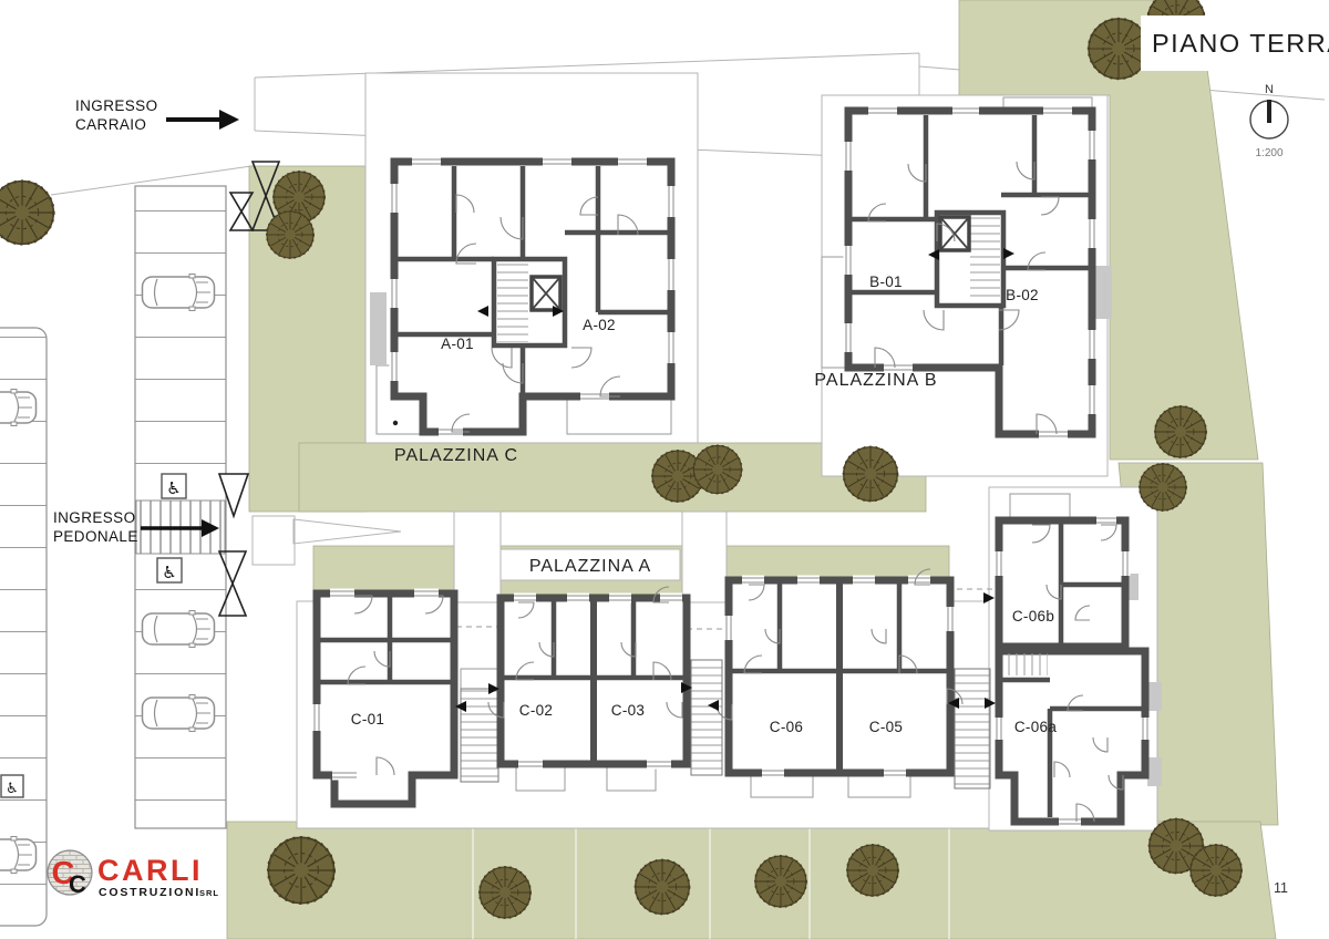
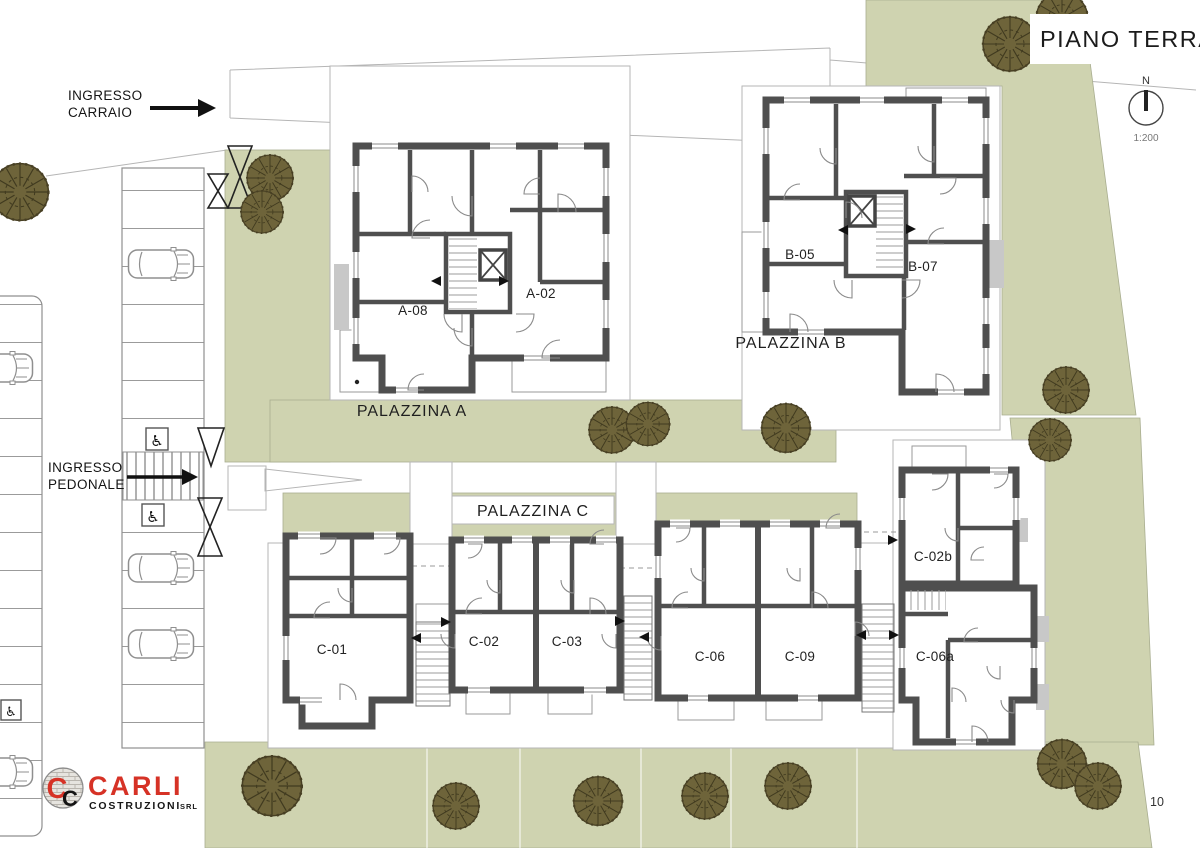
  ♿
  ♿
  ♿
  PIANO TERR
  N
  1:200
  INGRESSO
  CARRAIO
  INGRESSO
  PEDONALE
- PALAZZINA C
+ PALAZZINA A
  PALAZZINA B
- PALAZZINA A
+ PALAZZINA C
- A-01
+ A-08
  A-02
- B-01
+ B-05
- B-02
+ B-07
  C-01
  C-02
  C-03
  C-06
- C-05
+ C-09
  C-06a
- C-06b
+ C-02b
  C
  C
  CARLI
  COSTRUZIONI
  SRL
- 11
+ 10
